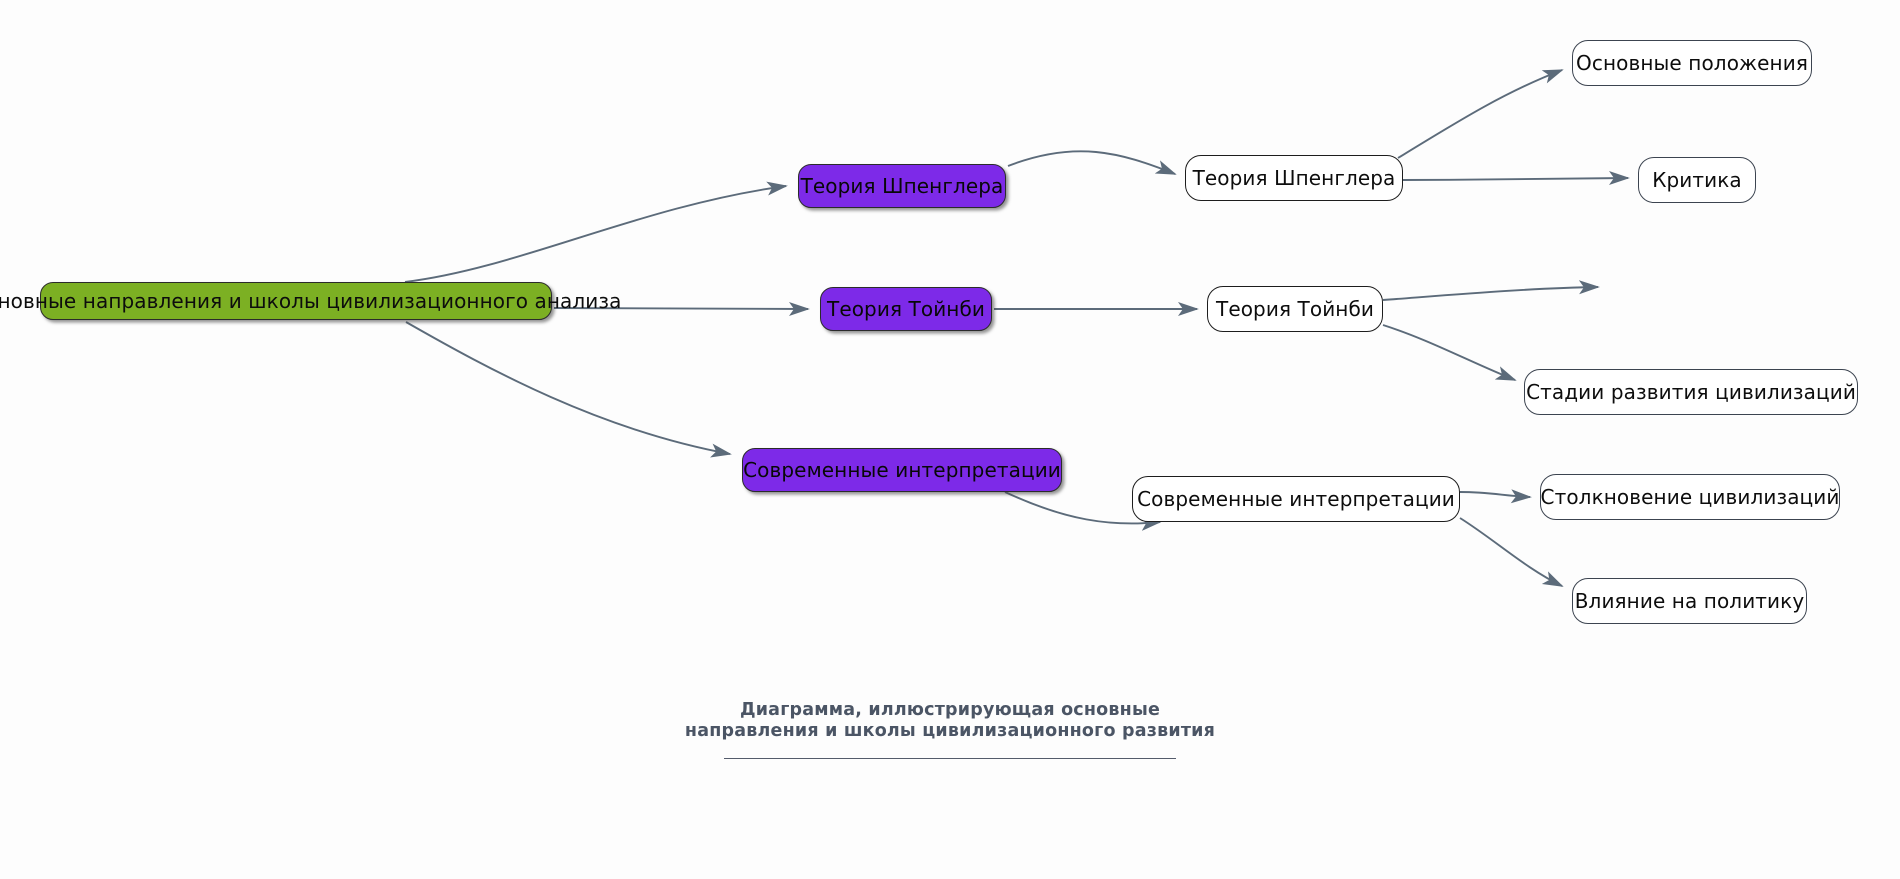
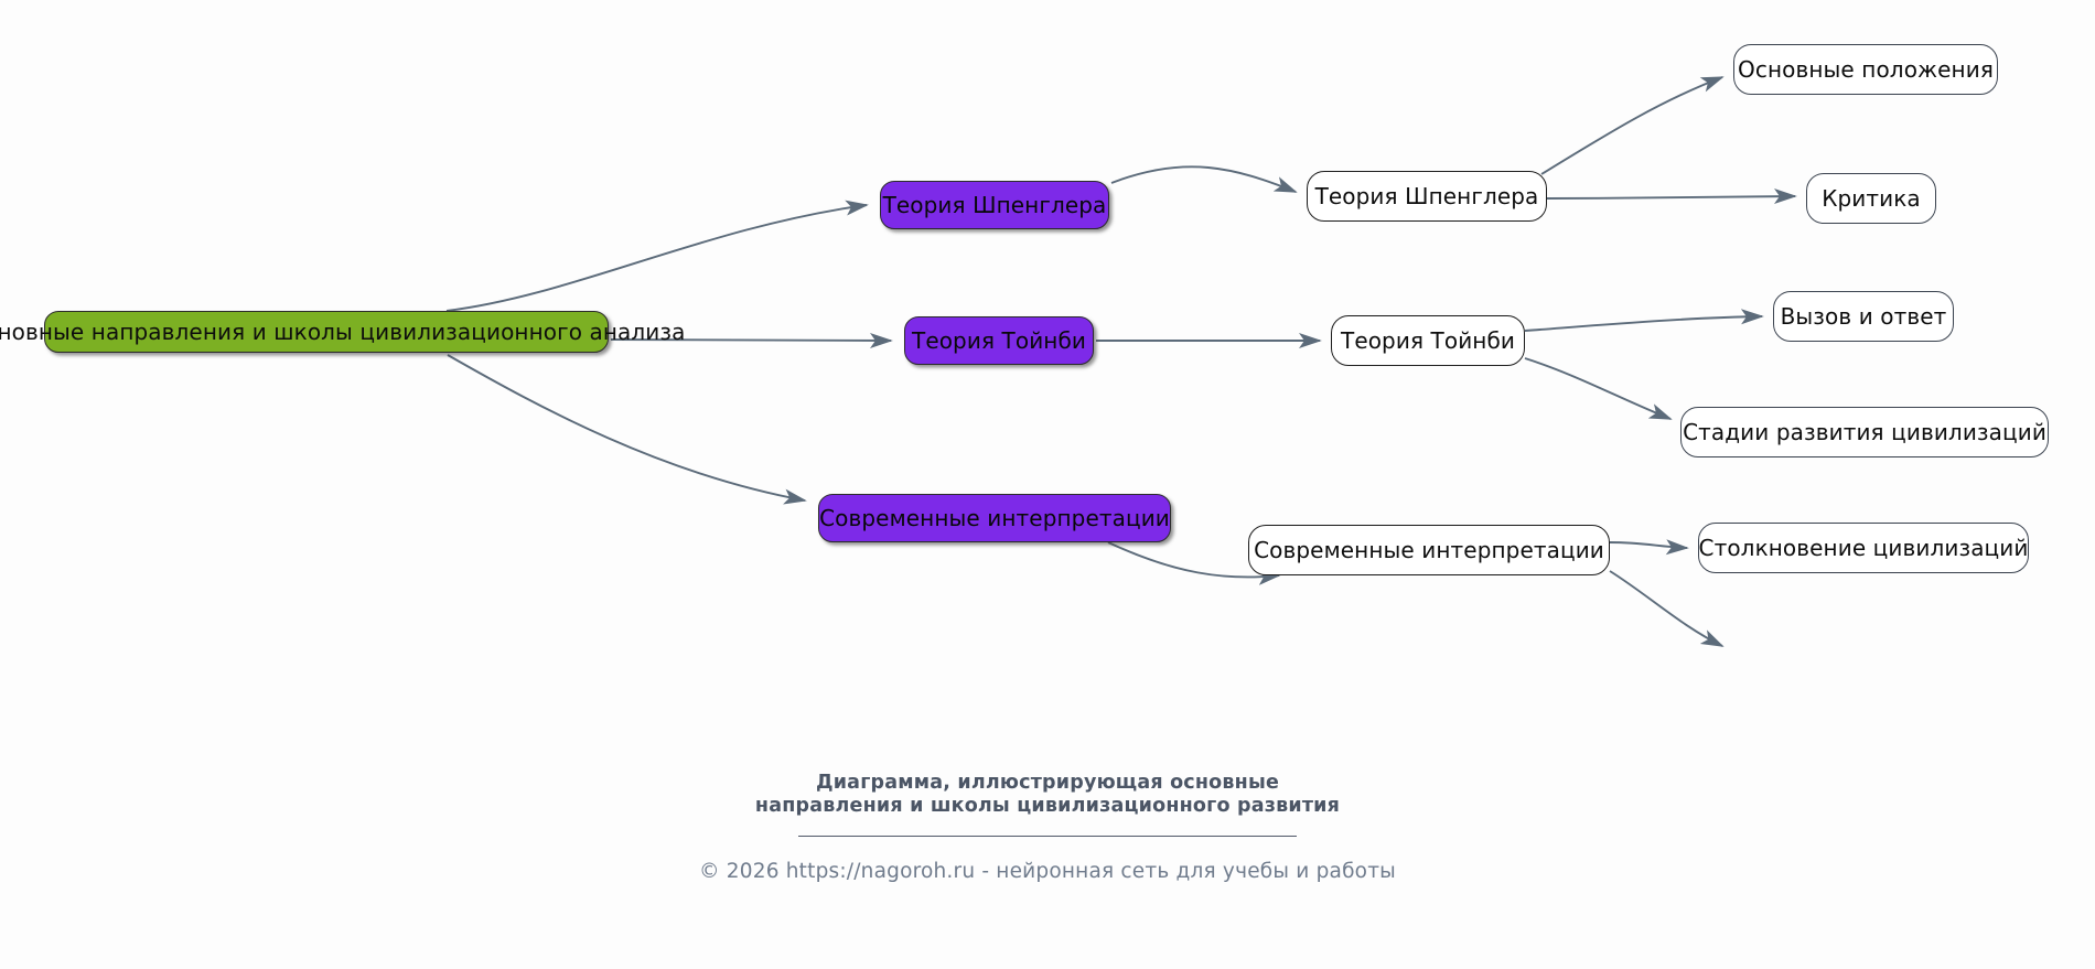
  новные направления и школы цивилизационного анализа
  Теория Шпенглера
  Теория Тойнби
  Современные интерпретации
  Теория Шпенглера
  Теория Тойнби
  Современные интерпретации
  Основные положения
  Критика
+ Вызов и ответ
  Стадии развития цивилизаций
  Столкновение цивилизаций
- Влияние на политику
  Диаграмма, иллюстрирующая основные
  направления и школы цивилизационного развития
+ © 2026 https://nagoroh.ru - нейронная сеть для учебы и работы
